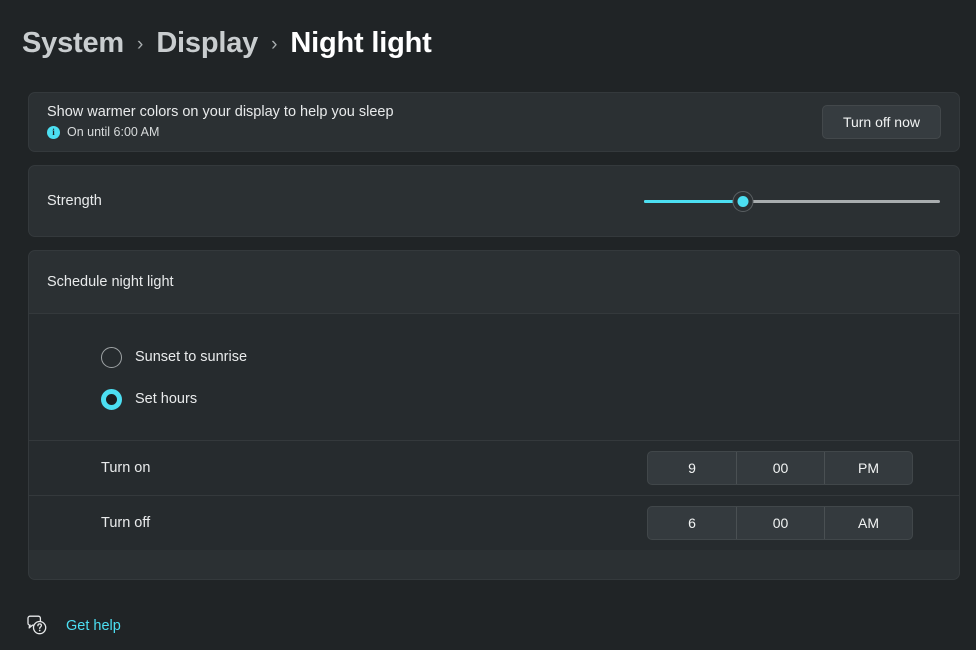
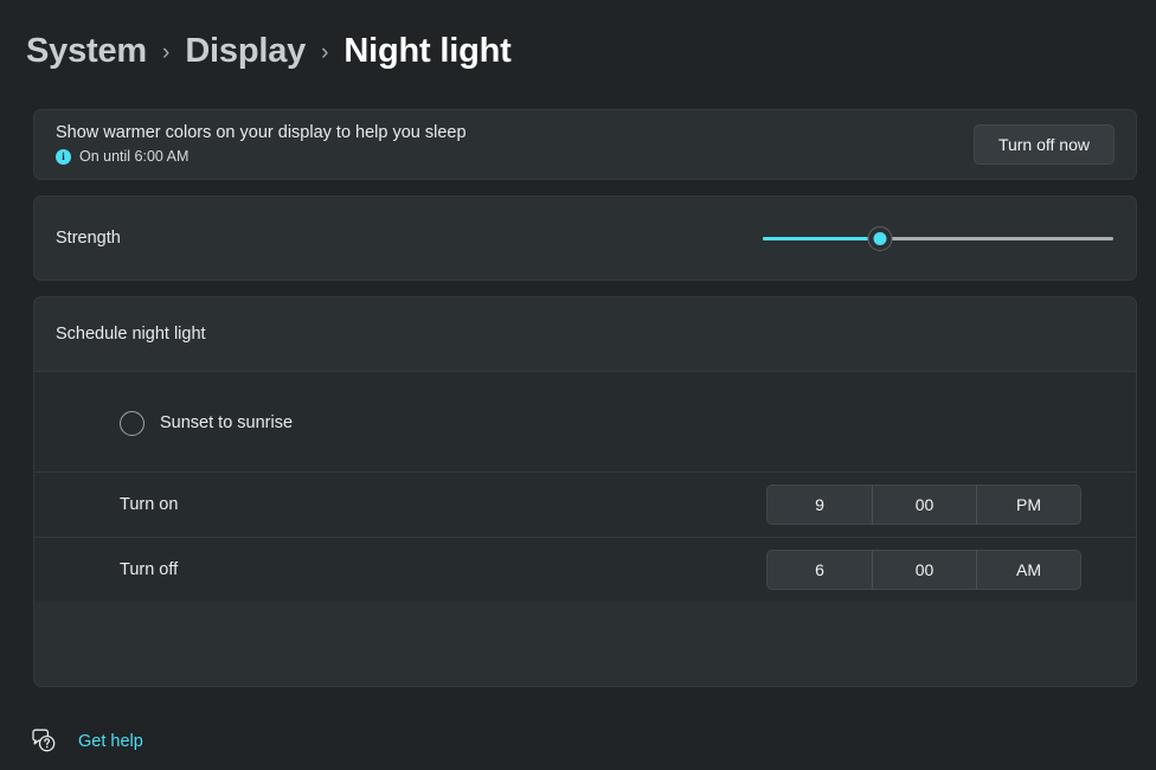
  System
  ›
  Display
  ›
  Night light
  Show warmer colors on your display to help you sleep
  i
  On until 6:00 AM
  Turn off now
  Strength
  Schedule night light
  Sunset to sunrise
- Set hours
  Turn on
  9
  00
  PM
  Turn off
  6
  00
  AM
  Get help
